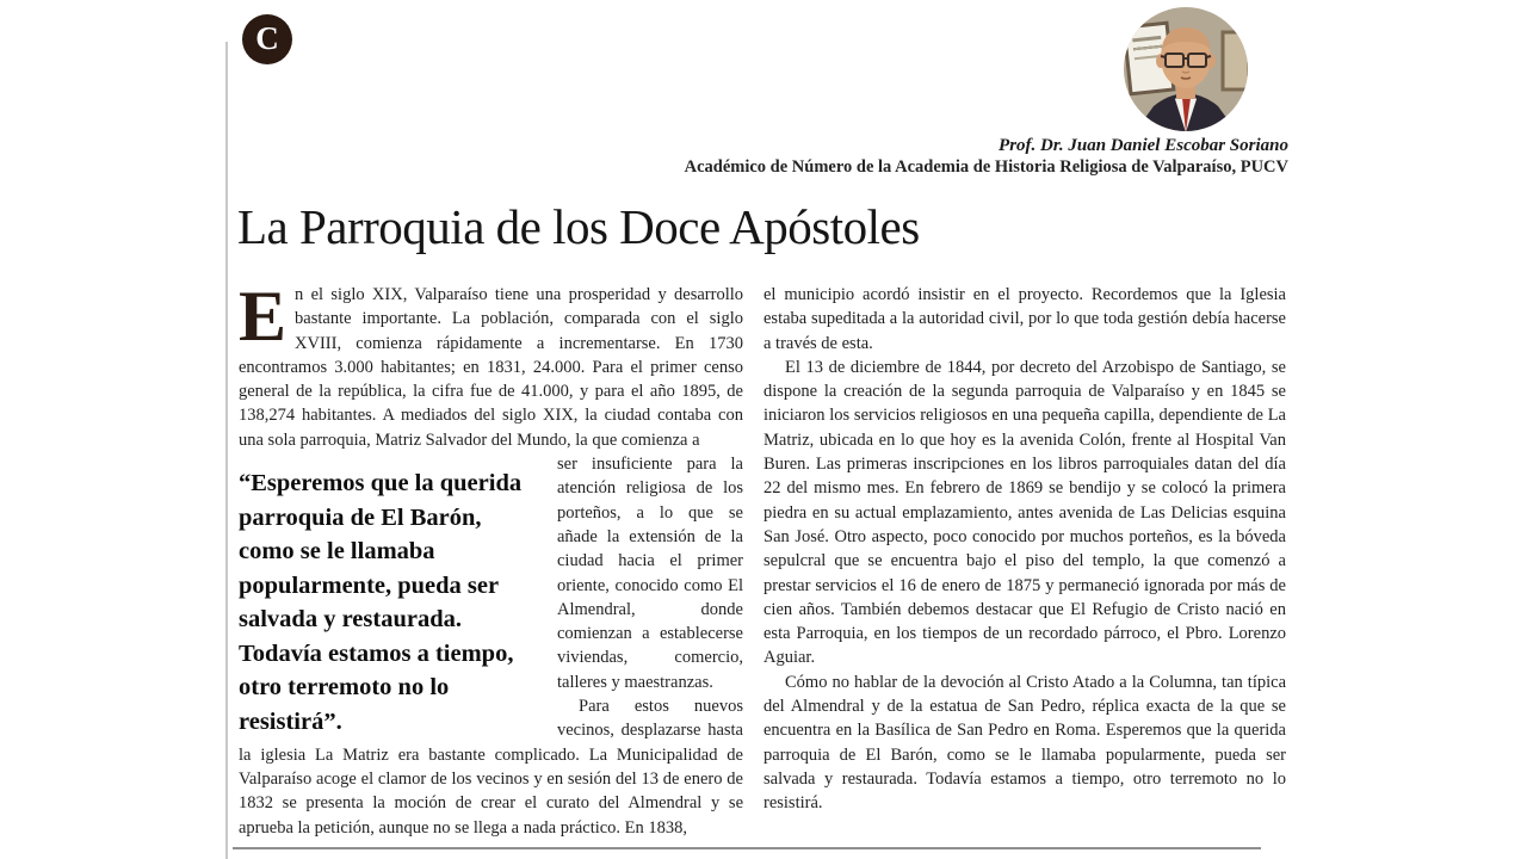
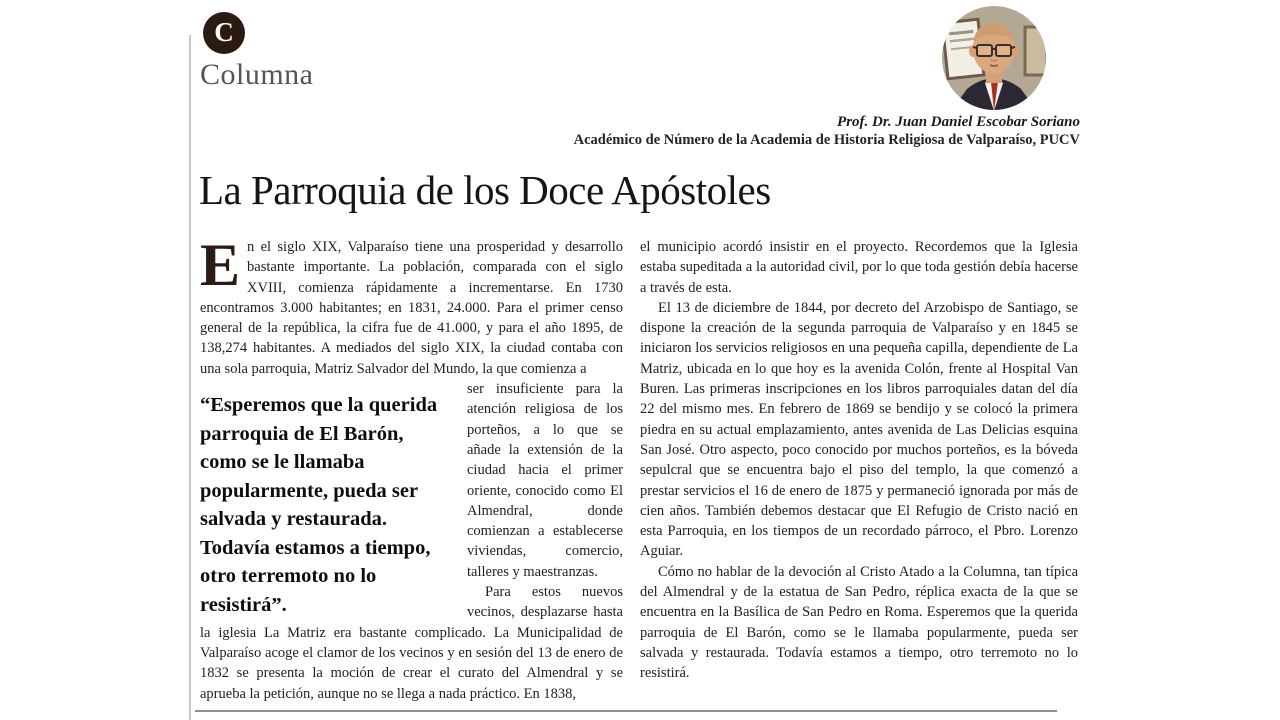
  C
+ Columna
  Prof. Dr. Juan Daniel Escobar Soriano
  Académico de Número de la Academia de Historia Religiosa de Valparaíso, PUCV
  La Parroquia de los Doce Apóstoles
  E
  n el siglo XIX, Valparaíso tiene una prosperidad y desarrollo bastante importante. La población, comparada con el siglo XVIII, comienza rápidamente a incrementarse. En 1730 encontramos 3.000 habitantes; en 1831, 24.000. Para el primer censo general de la república, la cifra fue de 41.000, y para el año 1895, de 138,274 habitantes. A mediados del siglo XIX, la ciudad contaba con una sola parroquia, Matriz Salvador del Mundo, la que comienza a
  “Esperemos que la querida parroquia de El Barón, como se le llamaba popularmente, pueda ser salvada y restaurada. Todavía estamos a tiempo, otro terremoto no lo resistirá”.
  ser insuficiente para la atención religiosa de los porteños, a lo que se añade la extensión de la ciudad hacia el primer oriente, conocido como El Almendral, donde comienzan a establecerse viviendas, comercio, talleres y maestranzas.
  Para estos nuevos vecinos, desplazarse hasta la iglesia La Matriz era bastante complicado. La Municipalidad de Valparaíso acoge el clamor de los vecinos y en sesión del 13 de enero de 1832 se presenta la moción de crear el curato del Almendral y se aprueba la petición, aunque no se llega a nada práctico. En 1838,
  el municipio acordó insistir en el proyecto. Recordemos que la Iglesia estaba supeditada a la autoridad civil, por lo que toda gestión debía hacerse a través de esta.
  El 13 de diciembre de 1844, por decreto del Arzobispo de Santiago, se dispone la creación de la segunda parroquia de Valparaíso y en 1845 se iniciaron los servicios religiosos en una pequeña capilla, dependiente de La Matriz, ubicada en lo que hoy es la avenida Colón, frente al Hospital Van Buren. Las primeras inscripciones en los libros parroquiales datan del día 22 del mismo mes. En febrero de 1869 se bendijo y se colocó la primera piedra en su actual emplazamiento, antes avenida de Las Delicias esquina San José. Otro aspecto, poco conocido por muchos porteños, es la bóveda sepulcral que se encuentra bajo el piso del templo, la que comenzó a prestar servicios el 16 de enero de 1875 y permaneció ignorada por más de cien años. También debemos destacar que El Refugio de Cristo nació en esta Parroquia, en los tiempos de un recordado párroco, el Pbro. Lorenzo Aguiar.
  Cómo no hablar de la devoción al Cristo Atado a la Columna, tan típica del Almendral y de la estatua de San Pedro, réplica exacta de la que se encuentra en la Basílica de San Pedro en Roma. Esperemos que la querida parroquia de El Barón, como se le llamaba popularmente, pueda ser salvada y restaurada. Todavía estamos a tiempo, otro terremoto no lo resistirá.
